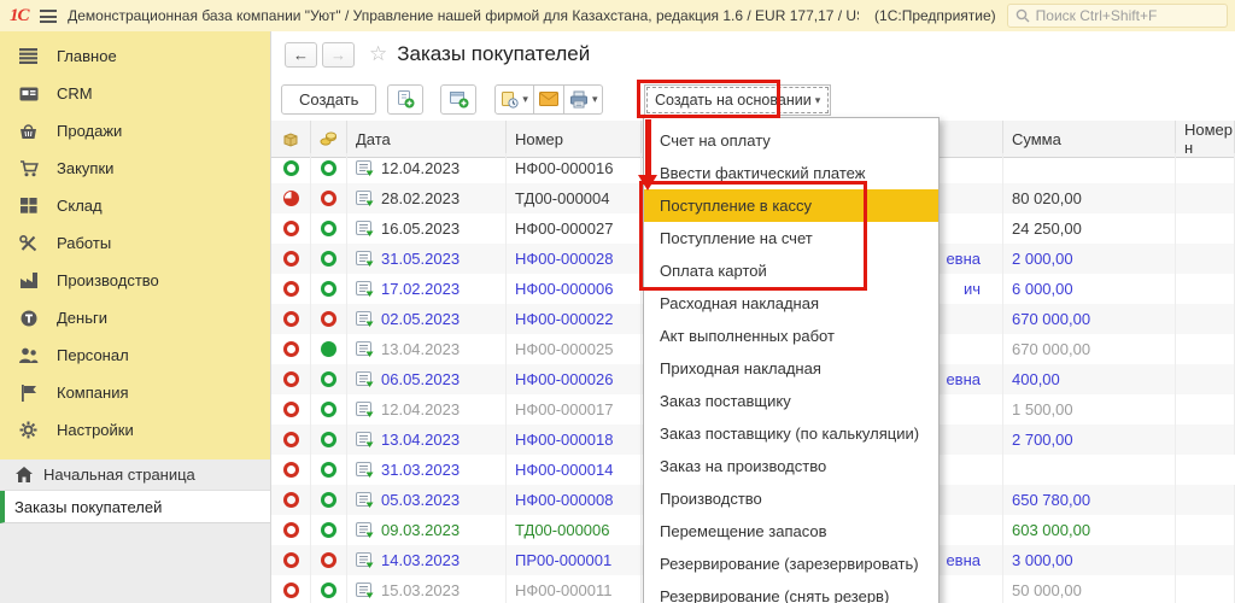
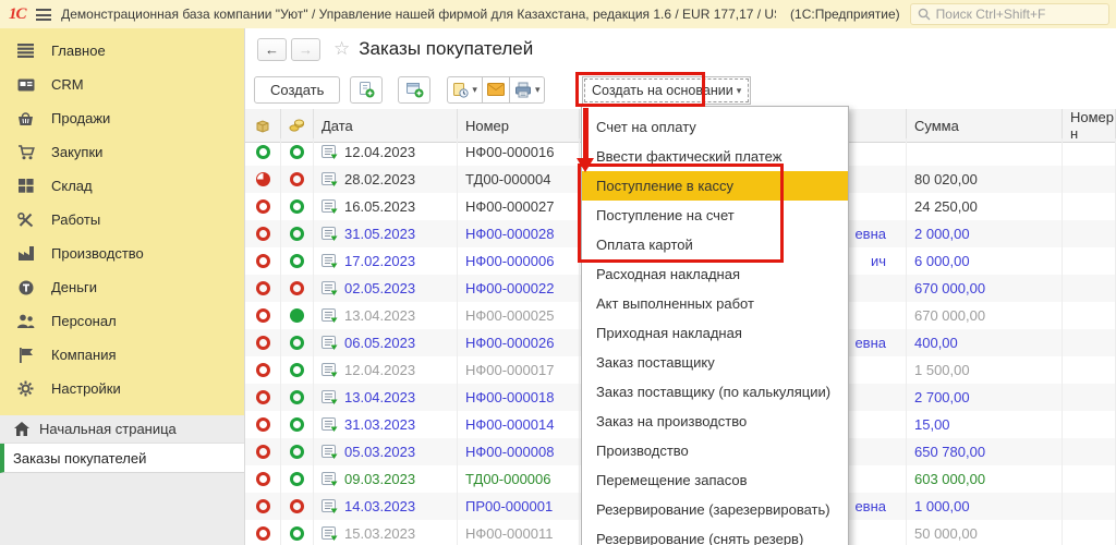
  1С
  Демонстрационная база компании "Уют" / Управление нашей фирмой для Казахстана, редакция 1.6 / EUR 177,17 / U
  (1С:Предприятие)
  Поиск Ctrl+Shift+F
  Главное
  CRM
  Продажи
  Закупки
  Склад
  Работы
  Производство
  Деньги
  Персонал
  Компания
  Настройки
  Начальная страница
  Заказы покупателей
  ←
  →
  ☆
  Заказы покупателей
  Создать
  ▾
  ▾
  Создать на основании
  ▾
  Дата
  Номер
  Сумма
  Номер н
  12.04.2023
  НФ00-000016
  28.02.2023
  ТД00-000004
  80 020,00
  16.05.2023
  НФ00-000027
  24 250,00
  31.05.2023
  НФ00-000028
  евна
  2 000,00
  17.02.2023
  НФ00-000006
  ич
  6 000,00
  02.05.2023
  НФ00-000022
  670 000,00
  13.04.2023
  НФ00-000025
  670 000,00
  06.05.2023
  НФ00-000026
  евна
  400,00
  12.04.2023
  НФ00-000017
  1 500,00
  13.04.2023
  НФ00-000018
  2 700,00
  31.03.2023
  НФ00-000014
+ 15,00
  05.03.2023
  НФ00-000008
  650 780,00
  09.03.2023
  ТД00-000006
  603 000,00
  14.03.2023
  ПР00-000001
  евна
- 3 000,00
+ 1 000,00
  15.03.2023
  НФ00-000011
  50 000,00
  Счет на оплату
  Ввести фактический платеж
  Поступление в кассу
  Поступление на счет
  Оплата картой
  Расходная накладная
  Акт выполненных работ
  Приходная накладная
  Заказ поставщику
  Заказ поставщику (по калькуляции)
  Заказ на производство
  Производство
  Перемещение запасов
  Резервирование (зарезервировать)
  Резервирование (снять резерв)
